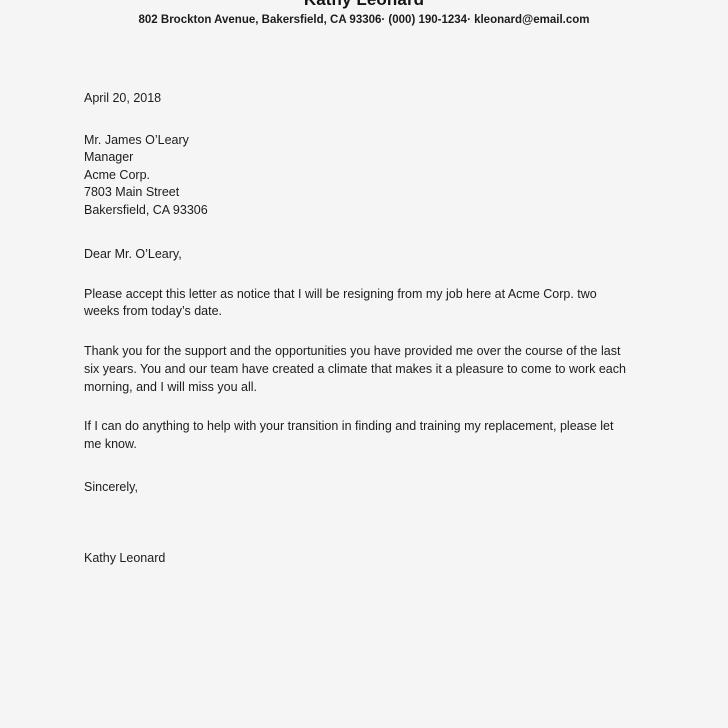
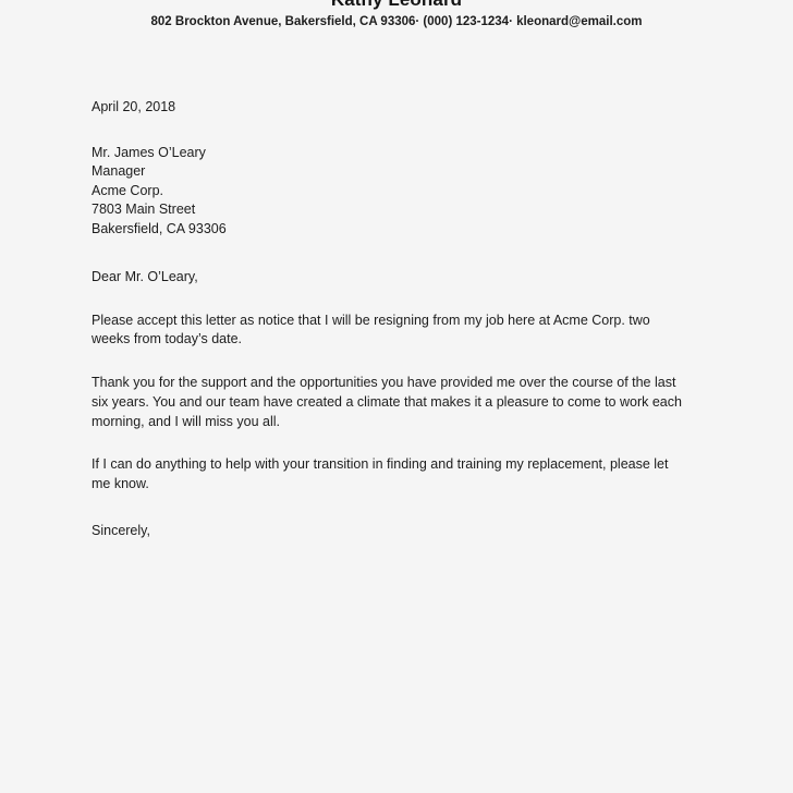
- 802 Brockton Avenue, Bakersfield, CA 93306· (000) 190-1234· kleonard@email.com
+ 802 Brockton Avenue, Bakersfield, CA 93306· (000) 123-1234· kleonard@email.com
  April 20, 2018
  Mr. James O’Leary
  Manager
  Acme Corp.
  7803 Main Street
  Bakersfield, CA 93306
  Dear Mr. O’Leary,
  Please accept this letter as notice that I will be resigning from my job here at Acme Corp. two weeks from today’s date.
  Thank you for the support and the opportunities you have provided me over the course of the last six years. You and our team have created a climate that makes it a pleasure to come to work each morning, and I will miss you all.
  If I can do anything to help with your transition in finding and training my replacement, please let me know.
  Sincerely,
- Kathy Leonard
